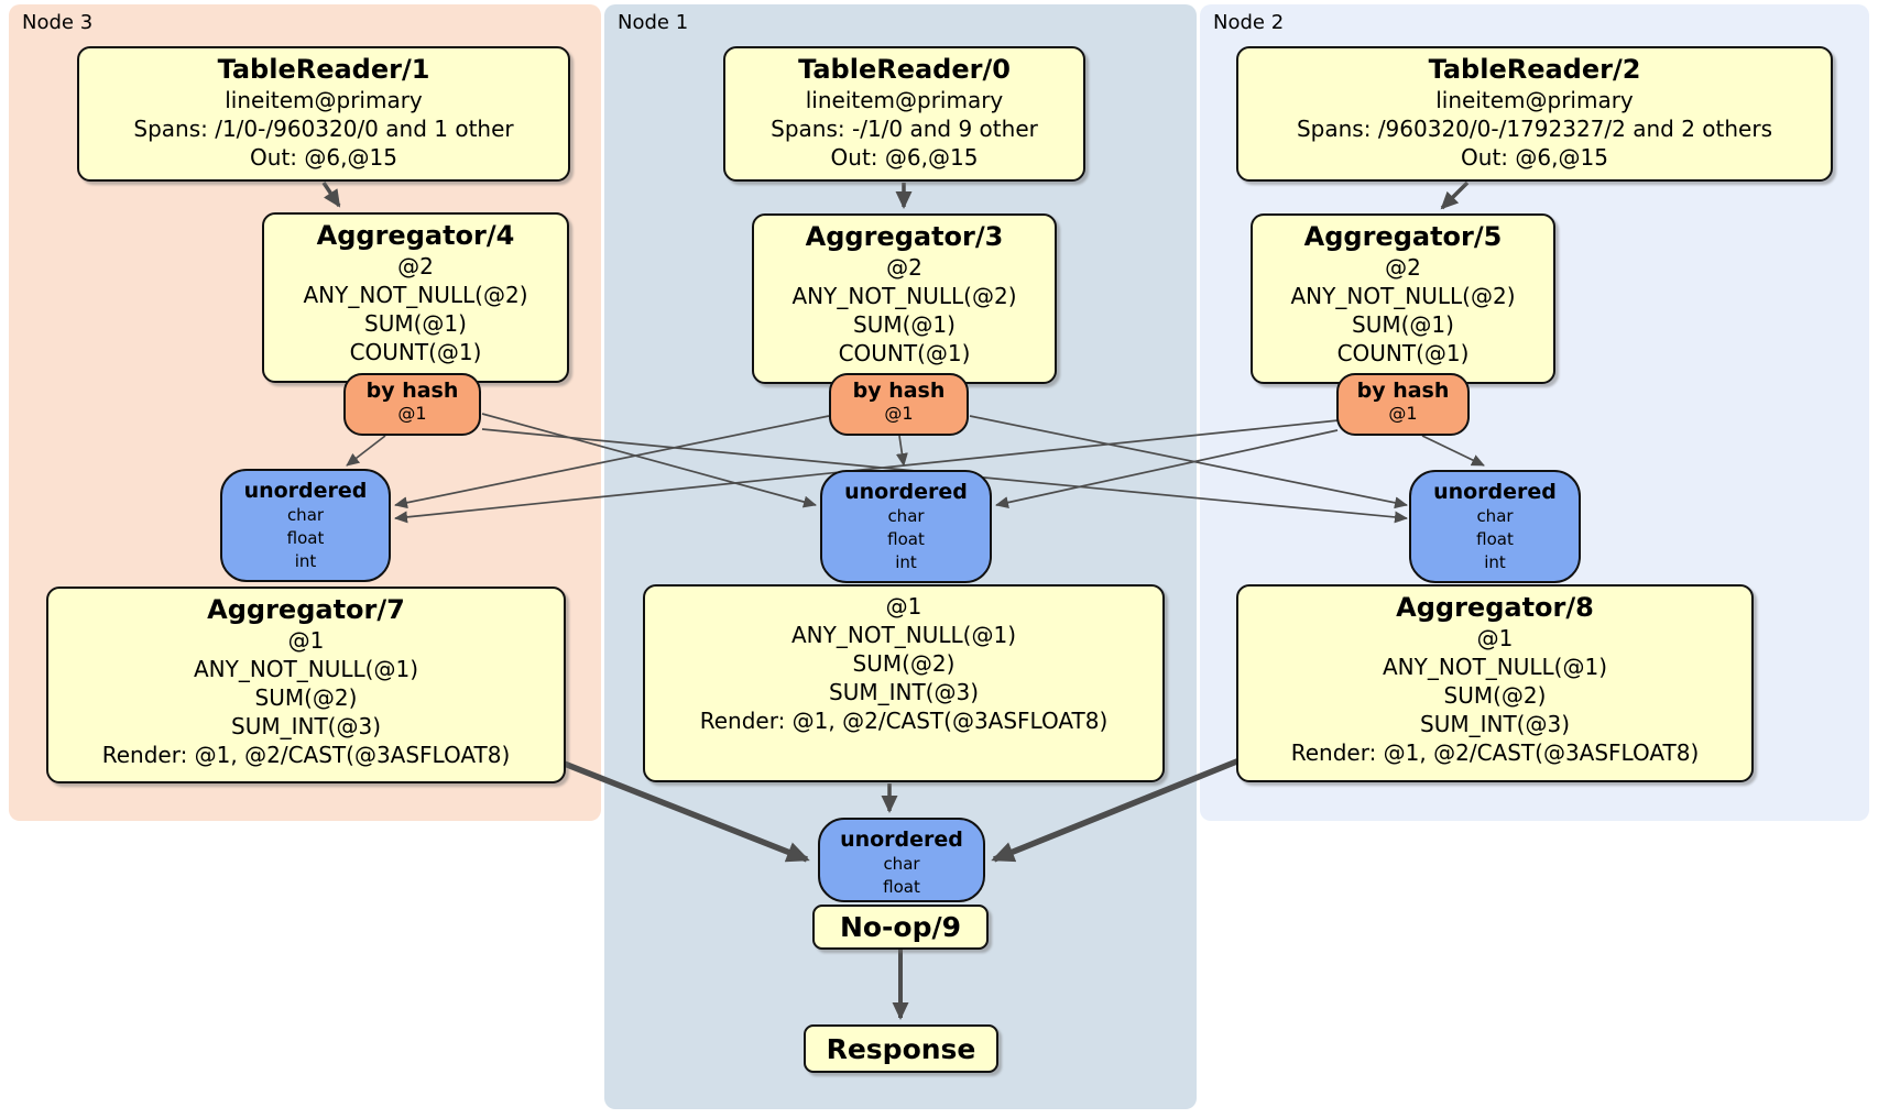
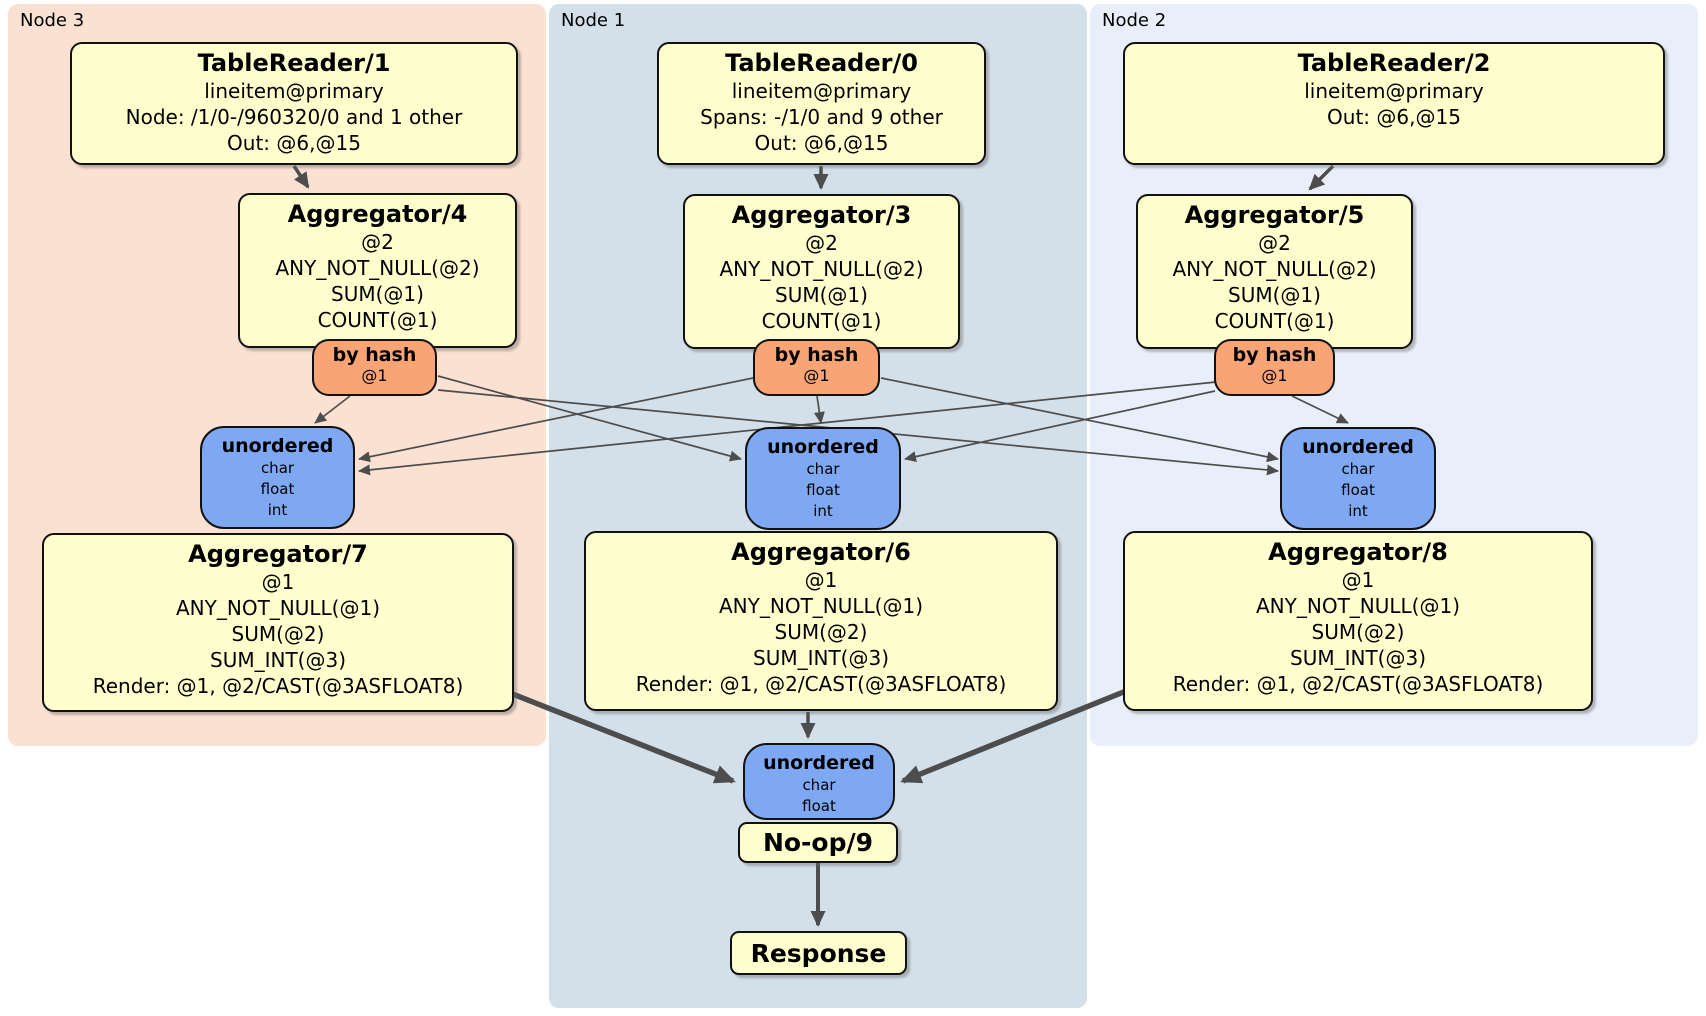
  Node 3
  Node 1
  Node 2
  TableReader/1
  lineitem@primary
- Spans: /1/0-/960320/0 and 1 other
+ Node: /1/0-/960320/0 and 1 other
  Out: @6,@15
  TableReader/0
  lineitem@primary
  Spans: -/1/0 and 9 other
  Out: @6,@15
  TableReader/2
  lineitem@primary
- Spans: /960320/0-/1792327/2 and 2 others
  Out: @6,@15
  Aggregator/4
  @2
  ANY_NOT_NULL(@2)
  SUM(@1)
  COUNT(@1)
  Aggregator/3
  @2
  ANY_NOT_NULL(@2)
  SUM(@1)
  COUNT(@1)
  Aggregator/5
  @2
  ANY_NOT_NULL(@2)
  SUM(@1)
  COUNT(@1)
  by hash
  @1
  by hash
  @1
  by hash
  @1
  unordered
  char
  float
  int
  unordered
  char
  float
  int
  unordered
  char
  float
  int
  Aggregator/7
  @1
  ANY_NOT_NULL(@1)
  SUM(@2)
  SUM_INT(@3)
  Render: @1, @2/CAST(@3ASFLOAT8)
+ Aggregator/6
  @1
  ANY_NOT_NULL(@1)
  SUM(@2)
  SUM_INT(@3)
  Render: @1, @2/CAST(@3ASFLOAT8)
  Aggregator/8
  @1
  ANY_NOT_NULL(@1)
  SUM(@2)
  SUM_INT(@3)
  Render: @1, @2/CAST(@3ASFLOAT8)
  unordered
  char
  float
  No-op/9
  Response
